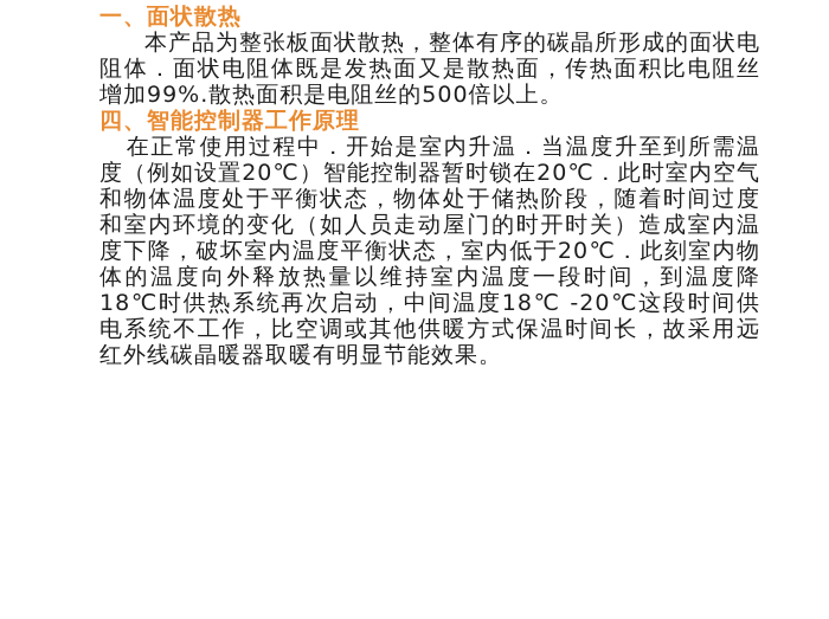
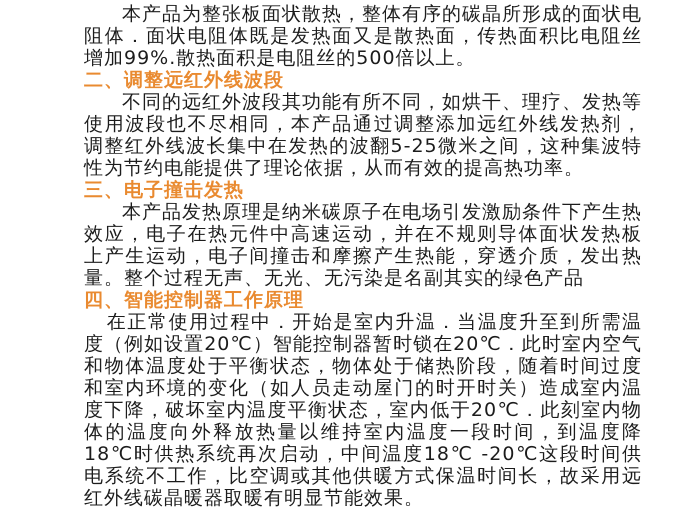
- 一、面状散热
  本产品为整张板面状散热，整体有序的碳晶所形成的面状电阻体．面状电阻体既是发热面又是散热面，传热面积比电阻丝增加99%.散热面积是电阻丝的500倍以上。
+ 二、调整远红外线波段
+ 不同的远红外波段其功能有所不同，如烘干、理疗、发热等使用波段也不尽相同，本产品通过调整添加远红外线发热剂，调整红外线波长集中在发热的波翻5-25微米之间，这种集波特性为节约电能提供了理论依据，从而有效的提高热功率。
+ 三、电子撞击发热
+ 本产品发热原理是纳米碳原子在电场引发激励条件下产生热效应，电子在热元件中高速运动，并在不规则导体面状发热板上产生运动，电子间撞击和摩擦产生热能，穿透介质，发出热量。整个过程无声、无光、无污染是名副其实的绿色产品
  四、智能控制器工作原理
  在正常使用过程中．开始是室内升温．当温度升至到所需温度（例如设置20℃）智能控制器暂时锁在20℃．此时室内空气和物体温度处于平衡状态，物体处于储热阶段，随着时间过度和室内环境的变化（如人员走动屋门的时开时关）造成室内温度下降，破坏室内温度平衡状态，室内低于20℃．此刻室内物体的温度向外释放热量以维持室内温度一段时间，到温度降18℃时供热系统再次启动，中间温度18℃ -20℃这段时间供电系统不工作，比空调或其他供暖方式保温时间长，故采用远红外线碳晶暖器取暖有明显节能效果。
